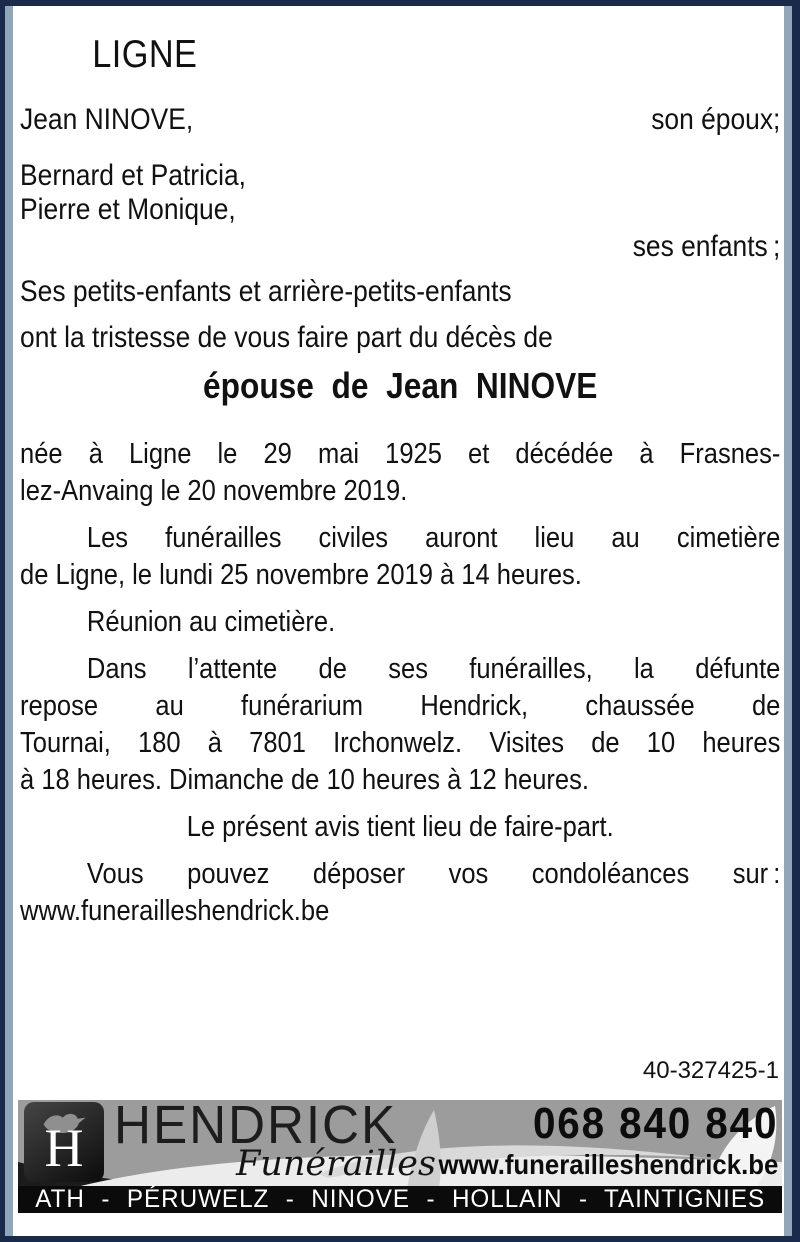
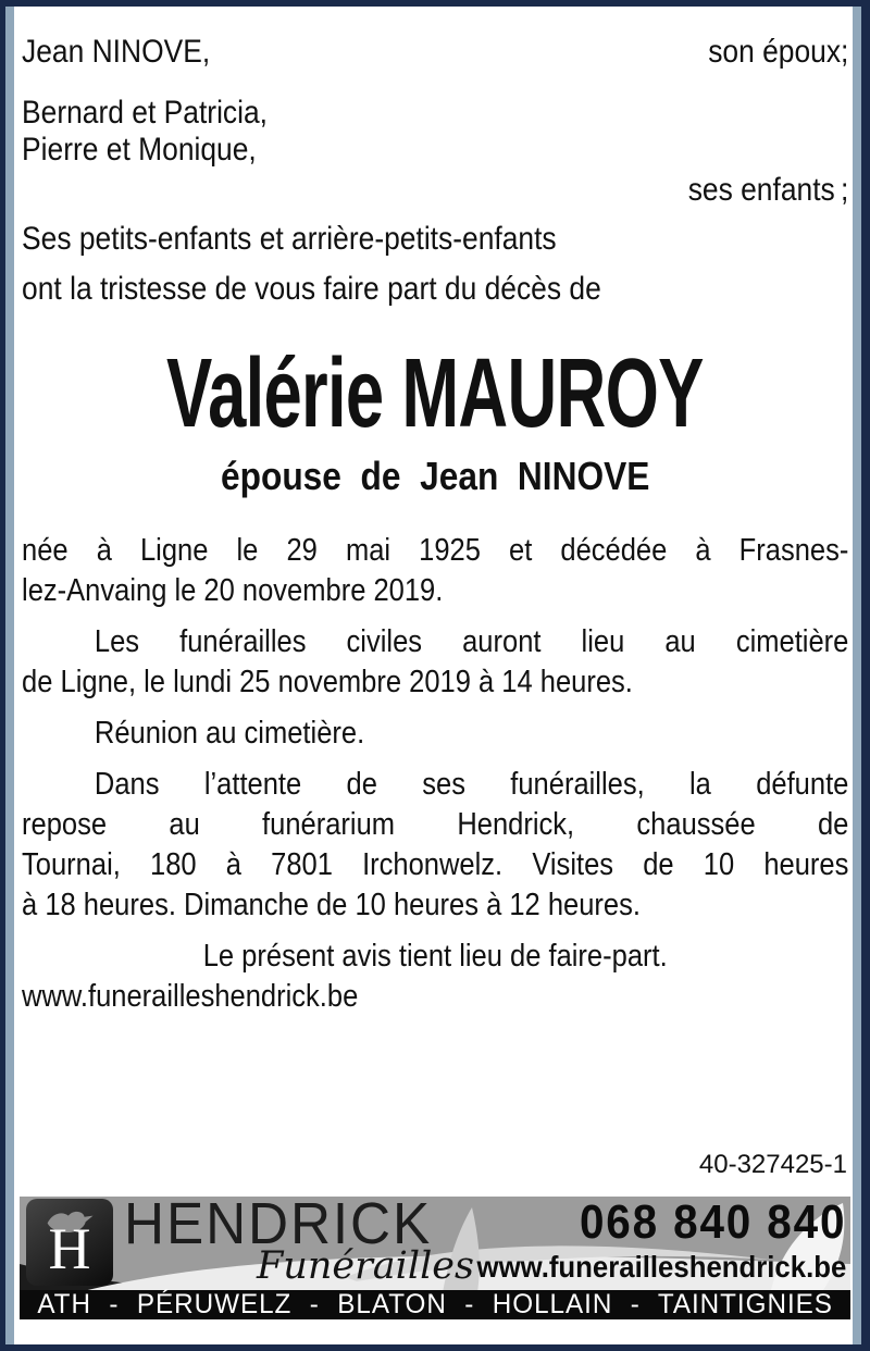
- LIGNE
  Jean NINOVE,
  son époux;
  Bernard et Patricia,
  Pierre et Monique,
  ses enfants ;
  Ses petits-enfants et arrière-petits-enfants
  ont la tristesse de vous faire part du décès de
+ Valérie MAUROY
  épouse de Jean NINOVE
  née à Ligne le 29 mai 1925 et décédée à Frasnes-
  lez-Anvaing le 20 novembre 2019.
  Les funérailles civiles auront lieu au cimetière
  de Ligne, le lundi 25 novembre 2019 à 14 heures.
  Réunion au cimetière.
  Dans l’attente de ses funérailles, la défunte
  repose au funérarium Hendrick, chaussée de
  Tournai, 180 à 7801 Irchonwelz. Visites de 10 heures
  à 18 heures. Dimanche de 10 heures à 12 heures.
  Le présent avis tient lieu de faire-part.
- Vous pouvez déposer vos condoléances sur :
  www.funerailleshendrick.be
  40-327425-1
  H
  HENDRICK
  Funérailles
  068 840 840
  www.funerailleshendrick.be
- ATH - PÉRUWELZ - NINOVE - HOLLAIN - TAINTIGNIES
+ ATH - PÉRUWELZ - BLATON - HOLLAIN - TAINTIGNIES
